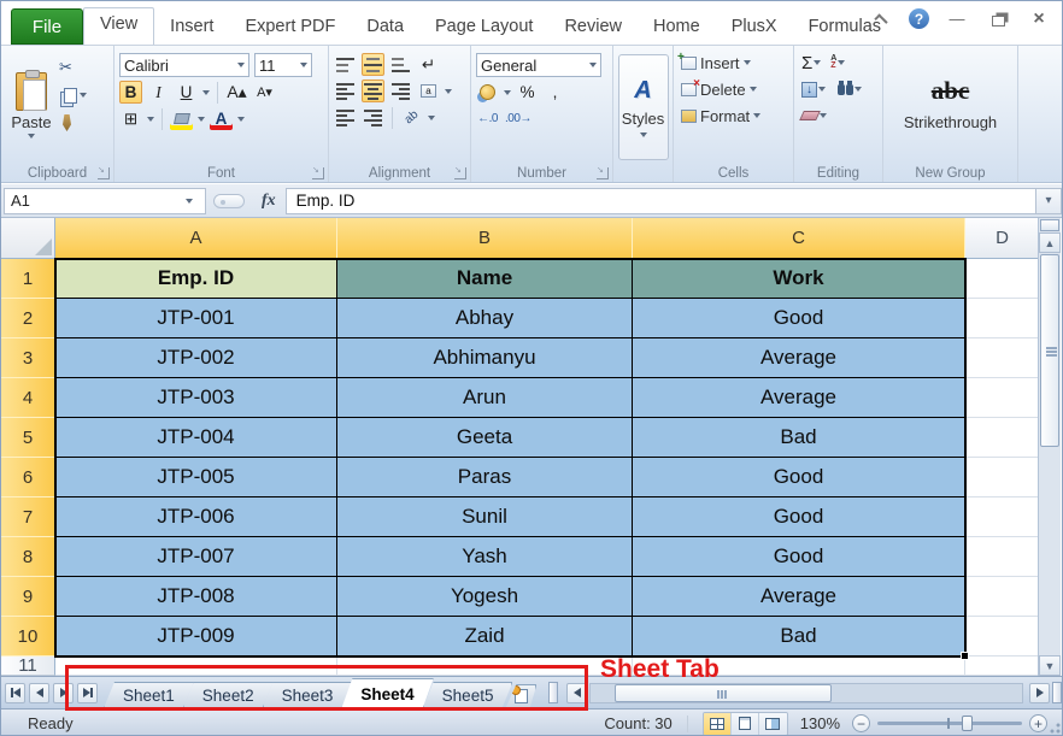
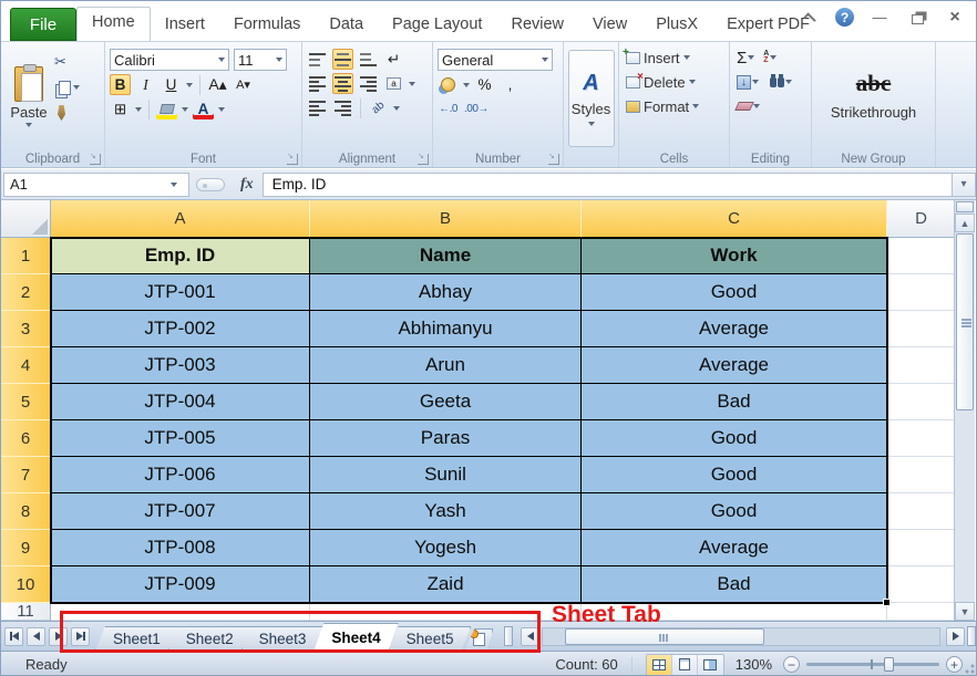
  File
- View
+ Home
  Insert
- Expert PDF
+ Formulas
  Data
  Page Layout
  Review
- Home
+ View
  PlusX
- Formulas
+ Expert PDF
  ?
  —
  ×
  Paste
  ✂
  Clipboard
  Calibri
  11
  B
  I
  U
  A▴
  A▾
  ⊞
  A
  Font
  ↵
  a
  Alignment
  General
  %
  ,
  ←.0
  .00→
  Number
  A
  Styles
  Insert
  Delete
  Format
  Cells
  Σ
  ↓
  Editing
  abc
  Strikethrough
  New Group
  A1
  fx
  Emp. ID
  ▾
  A
  B
  C
  D
  1
  Emp. ID
  Name
  Work
  2
  JTP-001
  Abhay
  Good
  3
  JTP-002
  Abhimanyu
  Average
  4
  JTP-003
  Arun
  Average
  5
  JTP-004
  Geeta
  Bad
  6
  JTP-005
  Paras
  Good
  7
  JTP-006
  Sunil
  Good
  8
  JTP-007
  Yash
  Good
  9
  JTP-008
  Yogesh
  Average
  10
  JTP-009
  Zaid
  Bad
  11
  ▲
  ▼
  Sheet1
  Sheet2
  Sheet3
  Sheet4
  Sheet5
  Sheet Tab
  Ready
- Count: 30
+ Count: 60
  130%
  −
  +
